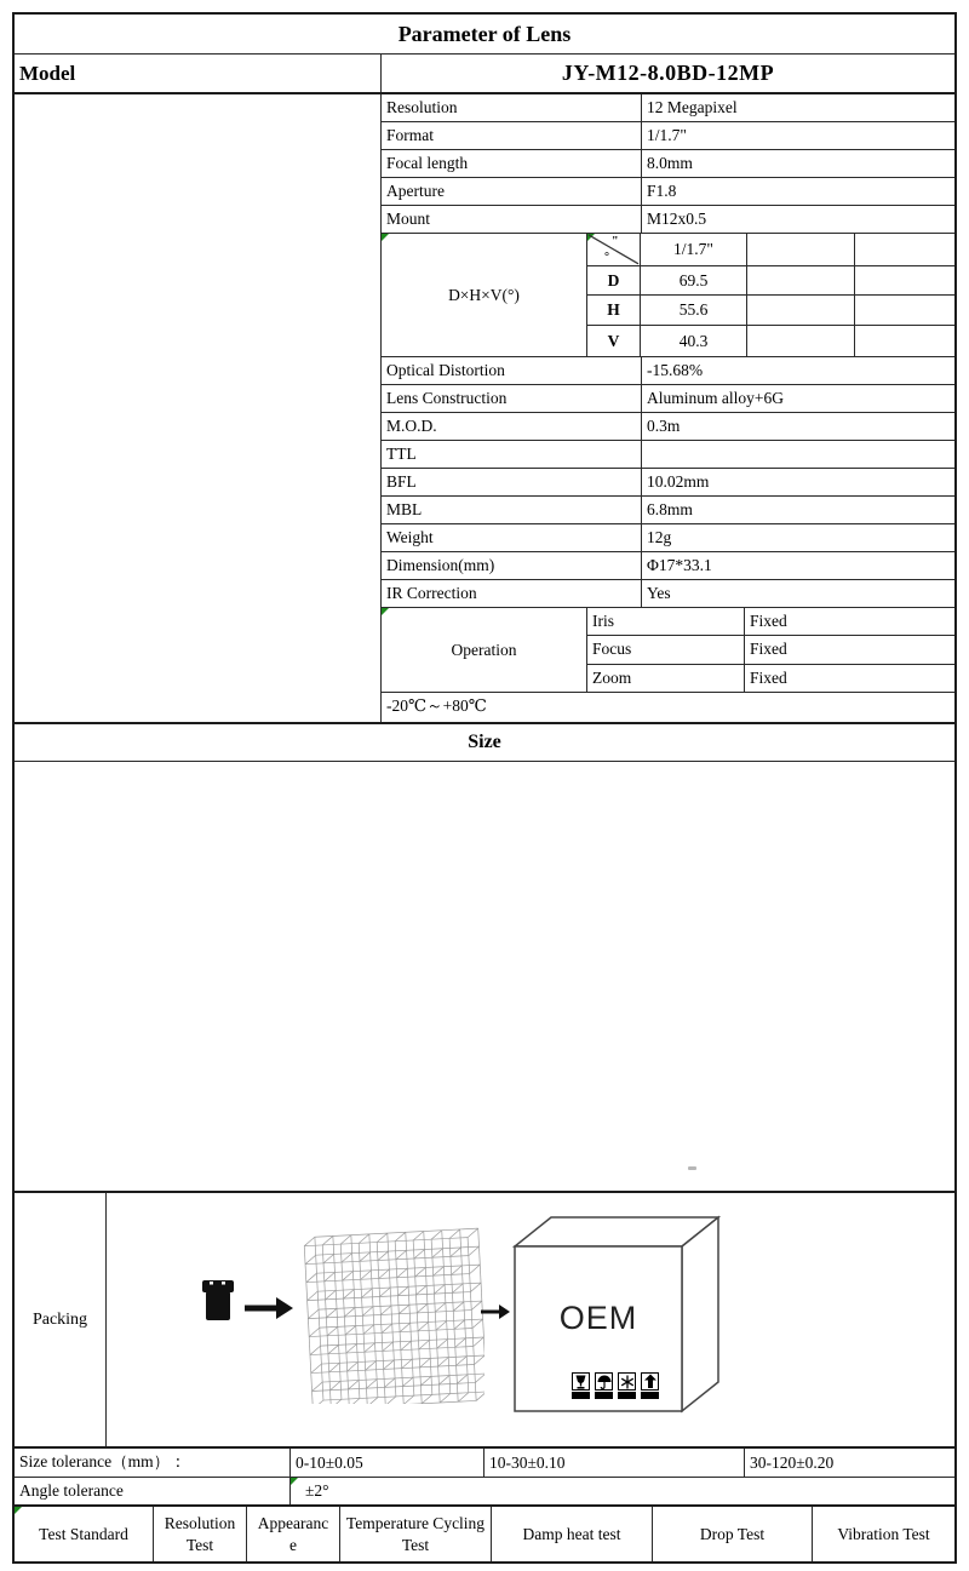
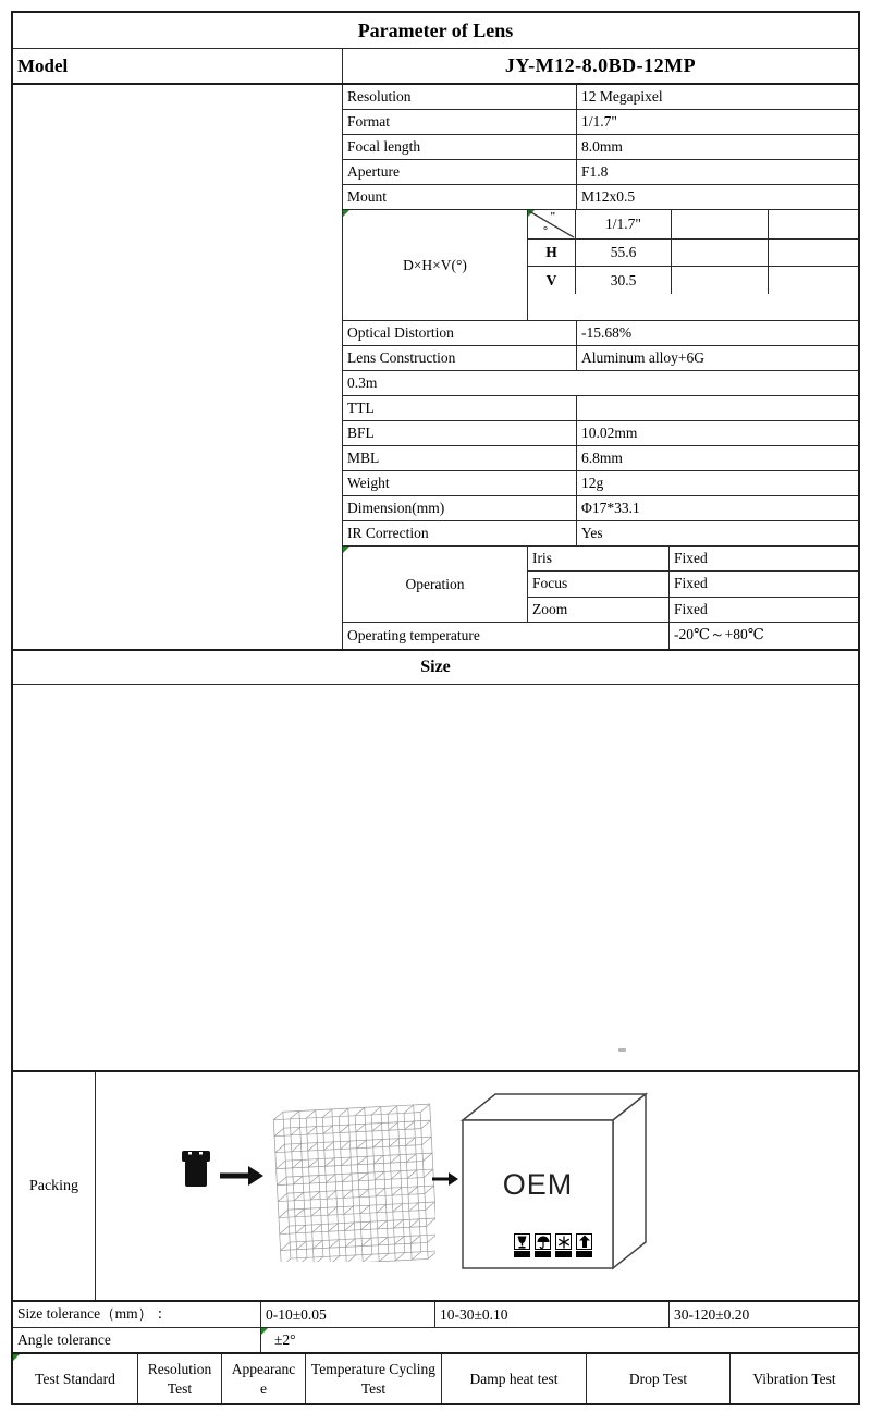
  Parameter of Lens
  Model
  JY-M12-8.0BD-12MP
  Resolution
  12 Megapixel
  Format
  1/1.7"
  Focal length
  8.0mm
  Aperture
  F1.8
  Mount
  M12x0.5
  D×H×V(°)
  "
  °
  1/1.7"
- D
- 69.5
  H
  55.6
  V
- 40.3
+ 30.5
  Optical Distortion
  -15.68%
  Lens Construction
  Aluminum alloy+6G
- M.O.D.
  0.3m
  TTL
  BFL
  10.02mm
  MBL
  6.8mm
  Weight
  12g
  Dimension(mm)
  Φ17*33.1
  IR Correction
  Yes
  Operation
  Iris
  Fixed
  Focus
  Fixed
  Zoom
  Fixed
+ Operating temperature
  -20℃～+80℃
  Size
  Packing
  OEM
  Size tolerance（mm）：
  0-10±0.05
  10-30±0.10
  30-120±0.20
  Angle tolerance
  ±2°
  Test Standard
  Resolution Test
  Appearance
  Temperature Cycling Test
  Damp heat test
  Drop Test
  Vibration Test
